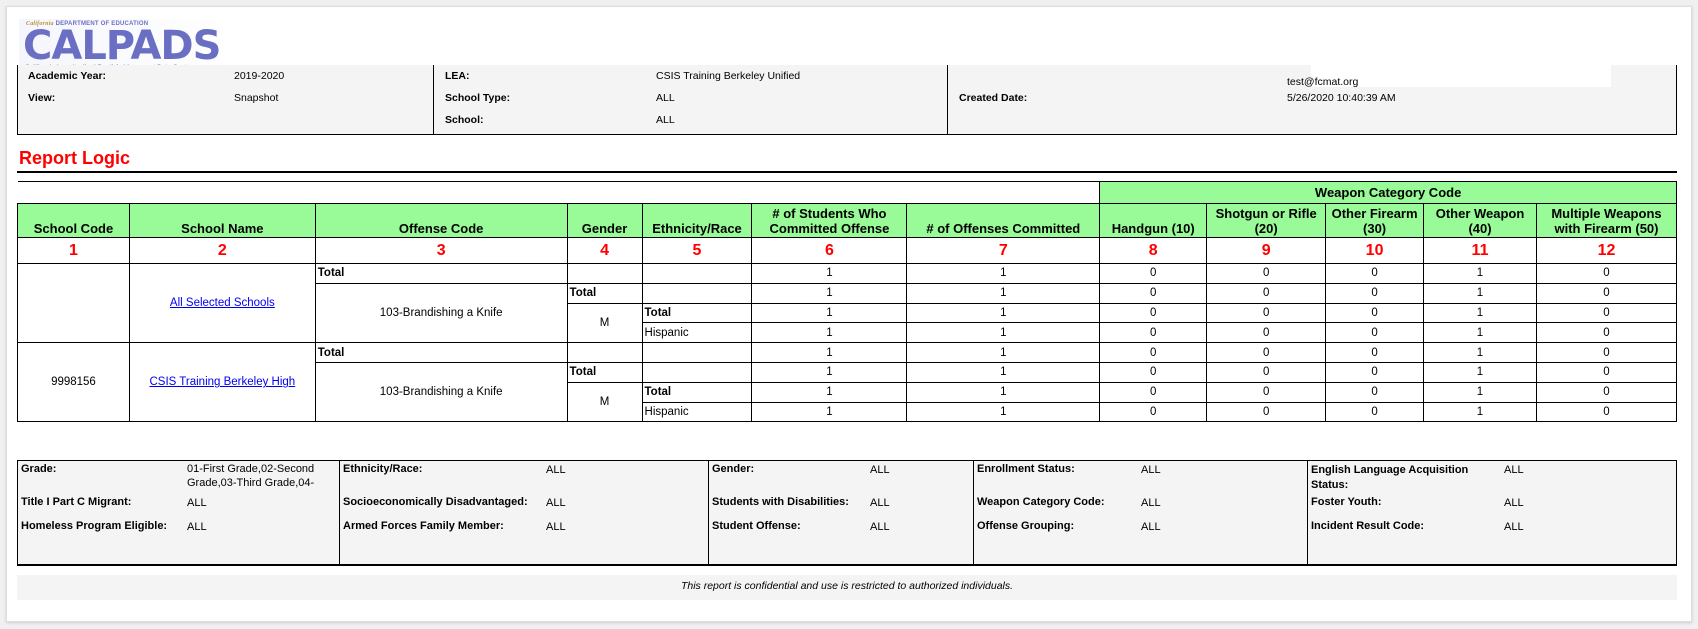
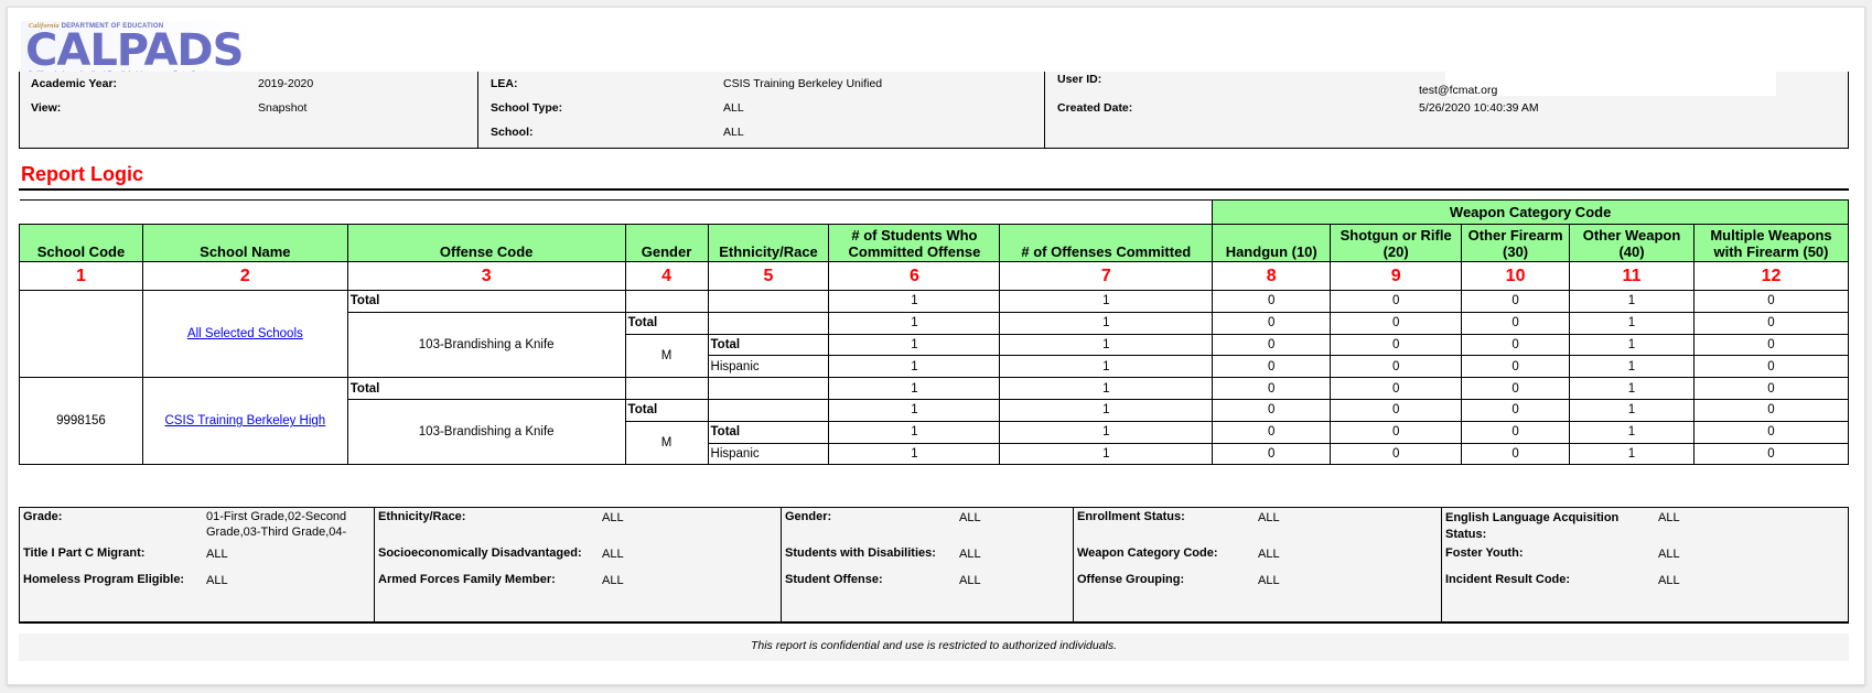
  CALPADS
  Academic Year:
  2019-2020
  View:
  Snapshot
  LEA:
  CSIS Training Berkeley Unified
  School Type:
  ALL
  School:
  ALL
+ User ID:
  test@fcmat.org
  Created Date:
  5/26/2020 10:40:39 AM
  Report Logic
  	Weapon Category Code
  School Code	School Name	Offense Code	Gender	Ethnicity/Race	# of Students Who Committed Offense	# of Offenses Committed	Handgun (10)	Shotgun or Rifle (20)	Other Firearm (30)	Other Weapon (40)	Multiple Weapons with Firearm (50)
  1	2	3	4	5	6	7	8	9	10	11	12
  	All Selected Schools	Total			1	1	0	0	0	1	0
  103-Brandishing a Knife	Total		1	1	0	0	0	1	0
  M	Total	1	1	0	0	0	1	0
  Hispanic	1	1	0	0	0	1	0
  9998156	CSIS Training Berkeley High	Total			1	1	0	0	0	1	0
  103-Brandishing a Knife	Total		1	1	0	0	0	1	0
  M	Total	1	1	0	0	0	1	0
  Hispanic	1	1	0	0	0	1	0
  Grade:
  Title I Part C Migrant:
  ALL
  Homeless Program Eligible:
  ALL
  Ethnicity/Race:
  ALL
  Socioeconomically Disadvantaged:
  ALL
  Armed Forces Family Member:
  ALL
  Gender:
  ALL
  Students with Disabilities:
  ALL
  Student Offense:
  ALL
  Enrollment Status:
  ALL
  Weapon Category Code:
  ALL
  Offense Grouping:
  ALL
  English Language Acquisition Status:
  ALL
  Foster Youth:
  ALL
  Incident Result Code:
  ALL
  This report is confidential and use is restricted to authorized individuals.
